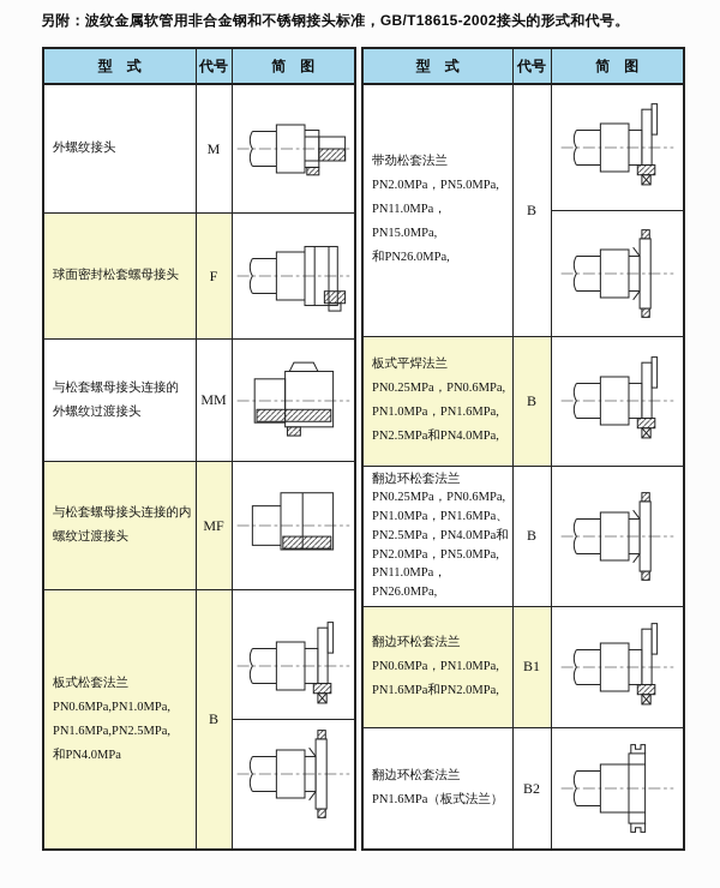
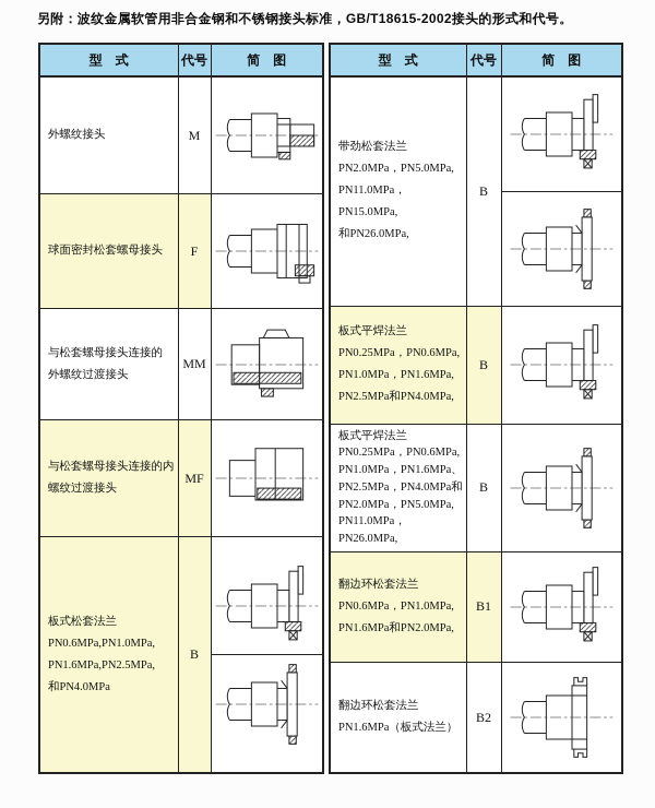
  另附：波纹金属软管用非合金钢和不锈钢接头标准，GB/T18615-2002接头的形式和代号。
  型 式	代号	简 图
  外螺纹接头	M
  球面密封松套螺母接头	F
  与松套螺母接头连接的 外螺纹过渡接头	MM
  与松套螺母接头连接的内 螺纹过渡接头	MF
  板式松套法兰 PN0.6MPa,PN1.0MPa, PN1.6MPa,PN2.5MPa, 和PN4.0MPa	B
  型 式	代号	简 图
  带劲松套法兰 PN2.0MPa，PN5.0MPa, PN11.0MPa，PN15.0MPa, 和PN26.0MPa,	B
  板式平焊法兰 PN0.25MPa，PN0.6MPa, PN1.0MPa，PN1.6MPa, PN2.5MPa和PN4.0MPa,	B
- 翻边环松套法兰 PN0.25MPa，PN0.6MPa, PN1.0MPa，PN1.6MPa、 PN2.5MPa，PN4.0MPa和 PN2.0MPa，PN5.0MPa, PN11.0MPa，PN26.0MPa,	B
+ 板式平焊法兰 PN0.25MPa，PN0.6MPa, PN1.0MPa，PN1.6MPa、 PN2.5MPa，PN4.0MPa和 PN2.0MPa，PN5.0MPa, PN11.0MPa，PN26.0MPa,	B
  翻边环松套法兰 PN0.6MPa，PN1.0MPa, PN1.6MPa和PN2.0MPa,	B1
  翻边环松套法兰 PN1.6MPa（板式法兰）	B2
